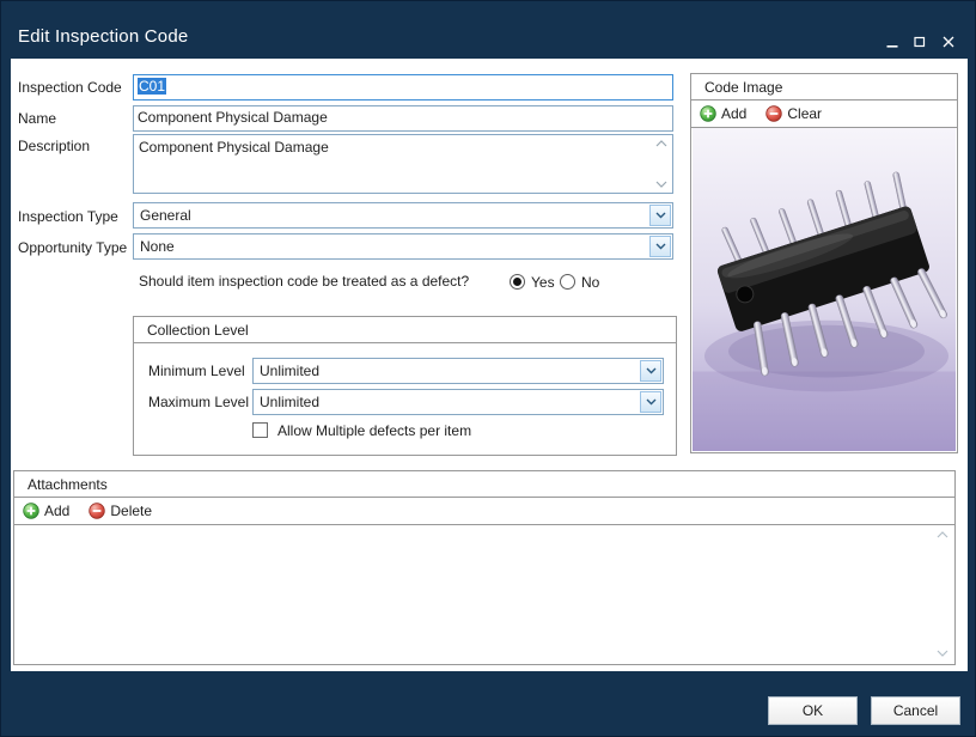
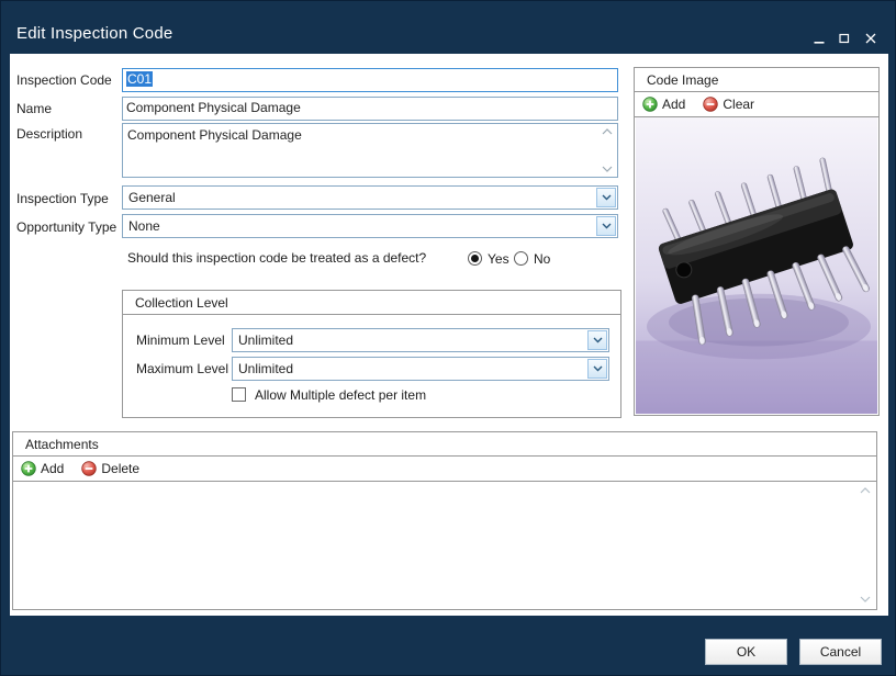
  Edit Inspection Code
  Inspection Code
  C01
  Name
  Component Physical Damage
  Description
  Component Physical Damage
  Inspection Type
  General
  Opportunity Type
  None
- Should item inspection code be treated as a defect?
+ Should this inspection code be treated as a defect?
  Yes
  No
  Collection Level
  Minimum Level
  Unlimited
  Maximum Level
  Unlimited
- Allow Multiple defects per item
+ Allow Multiple defect per item
  Code Image
  Add
  Clear
  Attachments
  Add
  Delete
  OK
  Cancel
